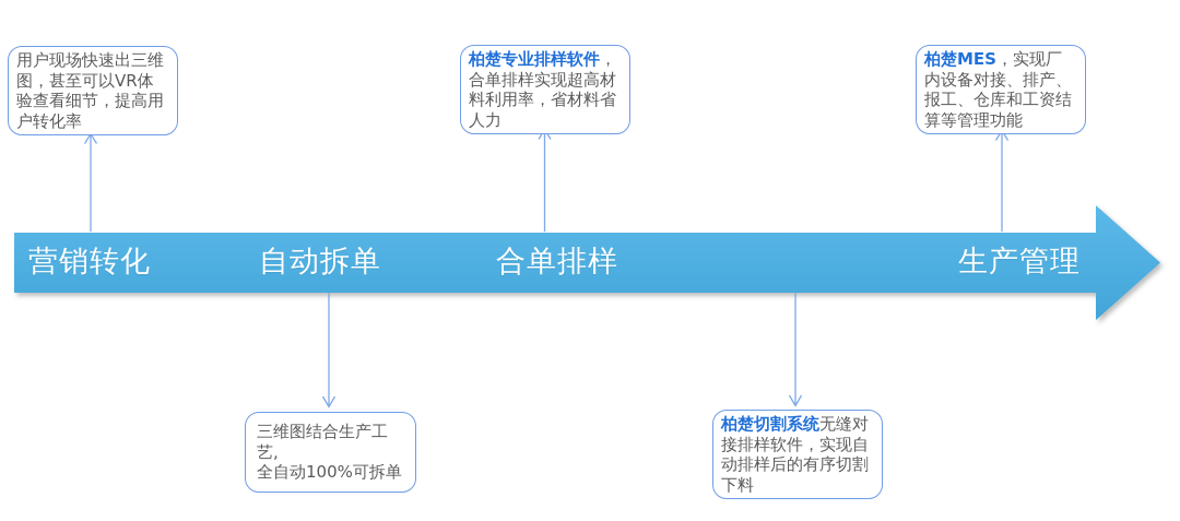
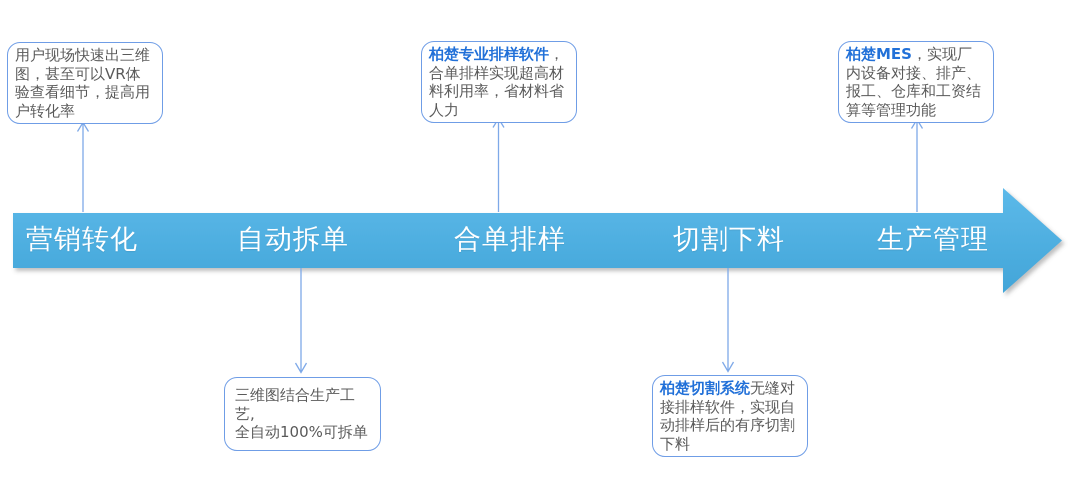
  营销转化
  自动拆单
  合单排样
+ 切割下料
  生产管理
  用户现场快速出三维图，甚至可以VR体验查看细节，提高用户转化率
  柏楚专业排样软件，合单排样实现超高材料利用率，省材料省人力
  柏楚MES，实现厂内设备对接、排产、报工、仓库和工资结算等管理功能
  三维图结合生产工艺,
  全自动100%可拆单
  柏楚切割系统无缝对接排样软件，实现自动排样后的有序切割下料
